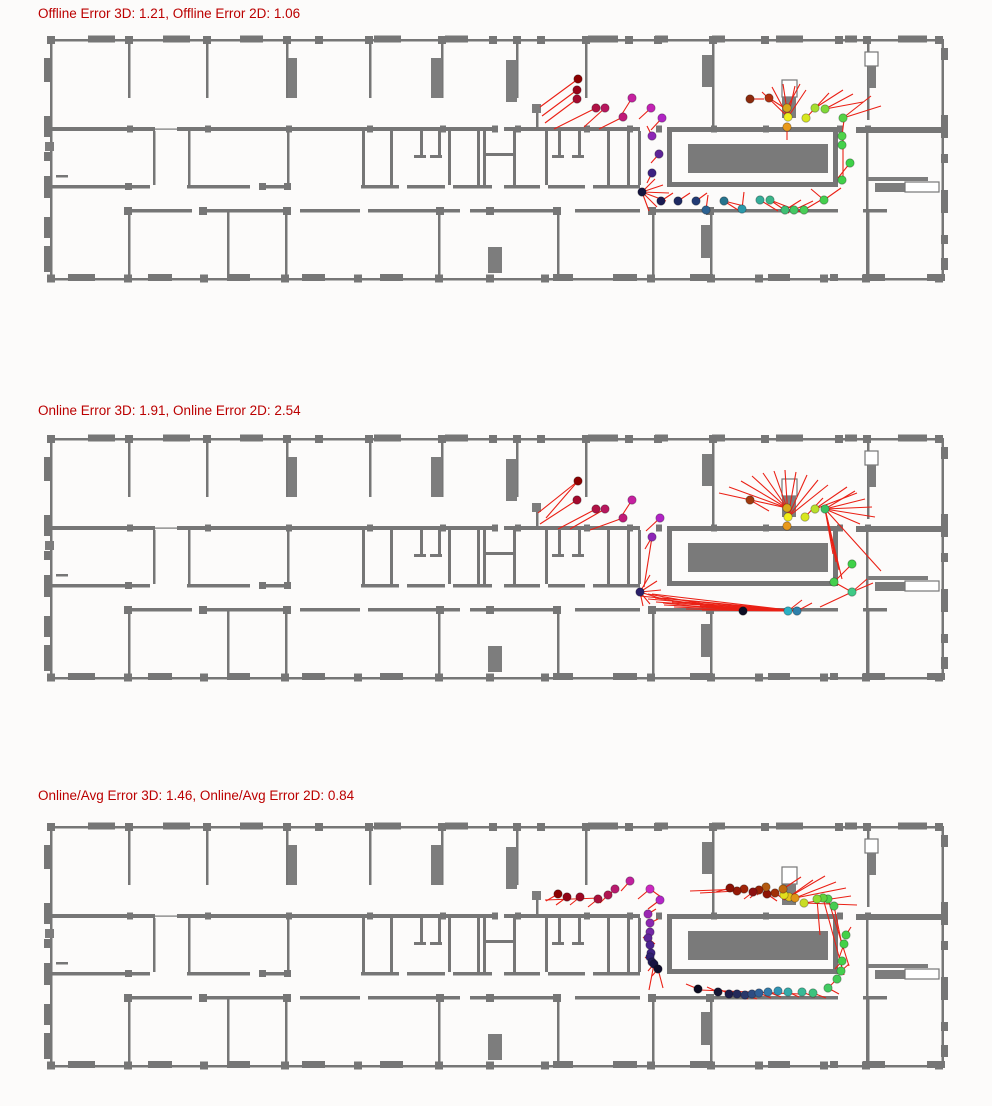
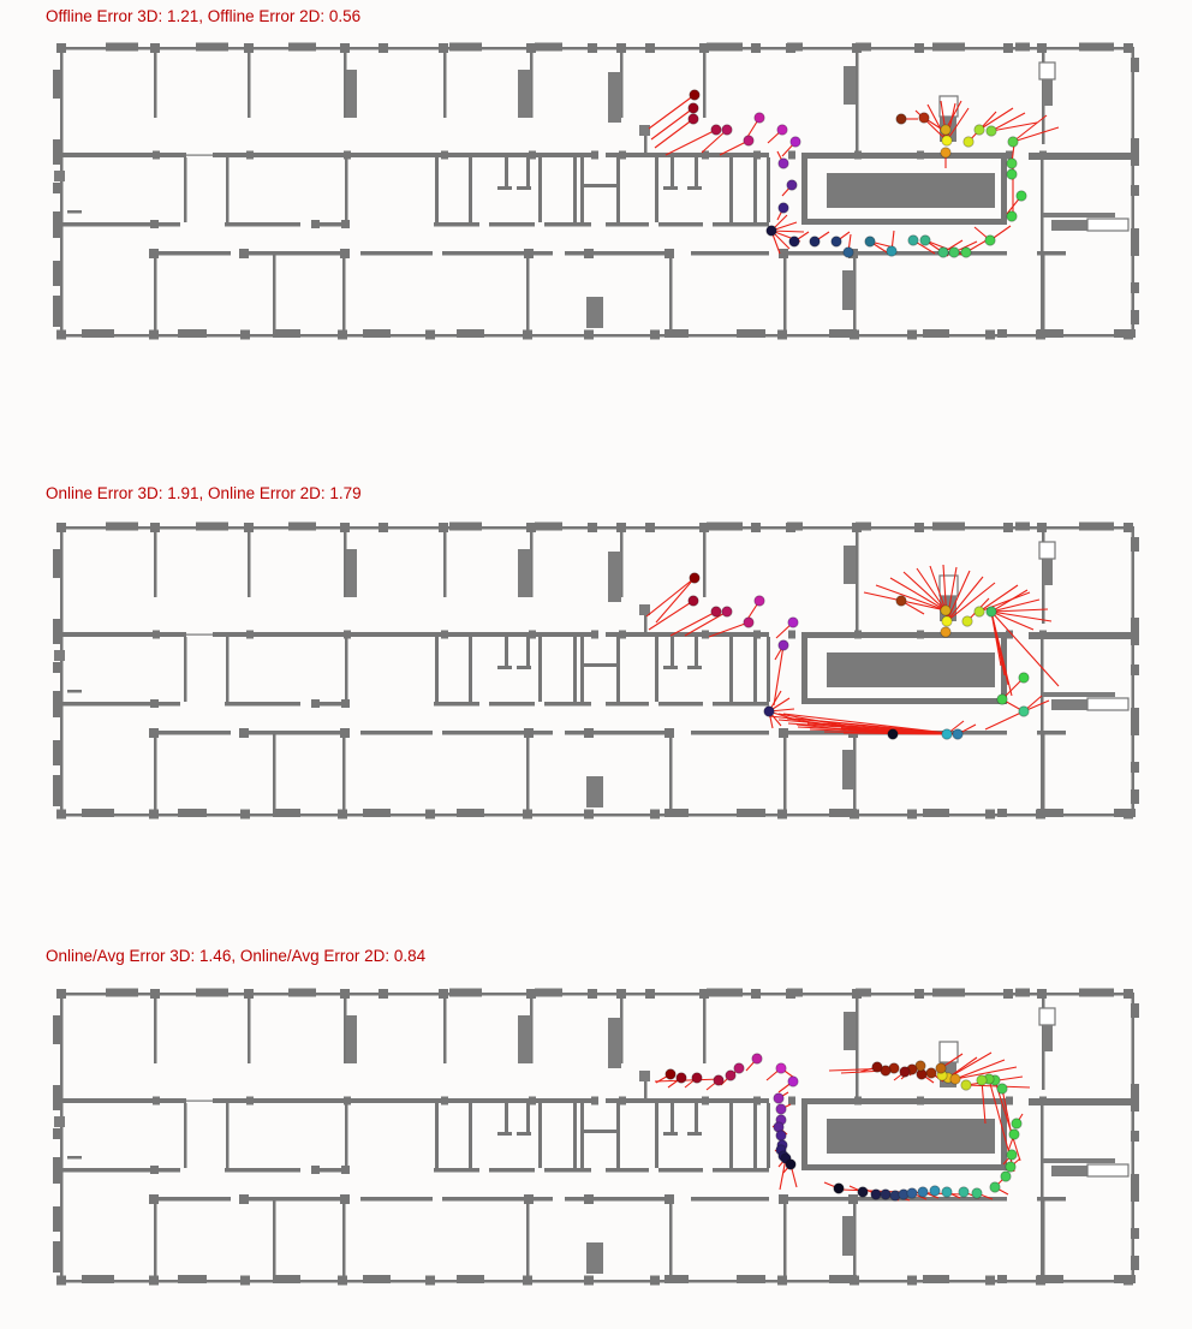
- Offline Error 3D: 1.21, Offline Error 2D: 1.06
+ Offline Error 3D: 1.21, Offline Error 2D: 0.56
- Online Error 3D: 1.91, Online Error 2D: 2.54
+ Online Error 3D: 1.91, Online Error 2D: 1.79
  Online/Avg Error 3D: 1.46, Online/Avg Error 2D: 0.84
